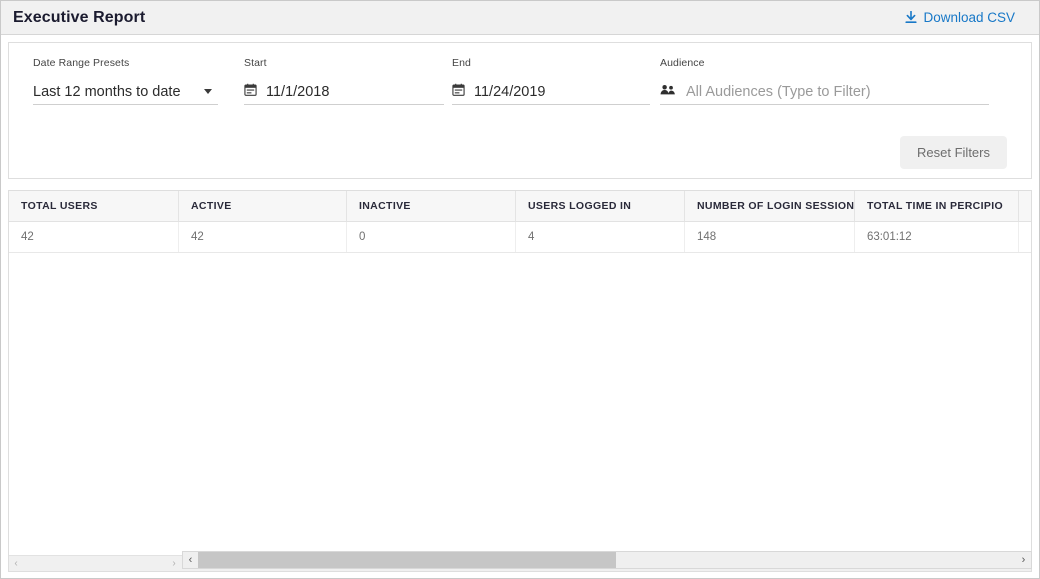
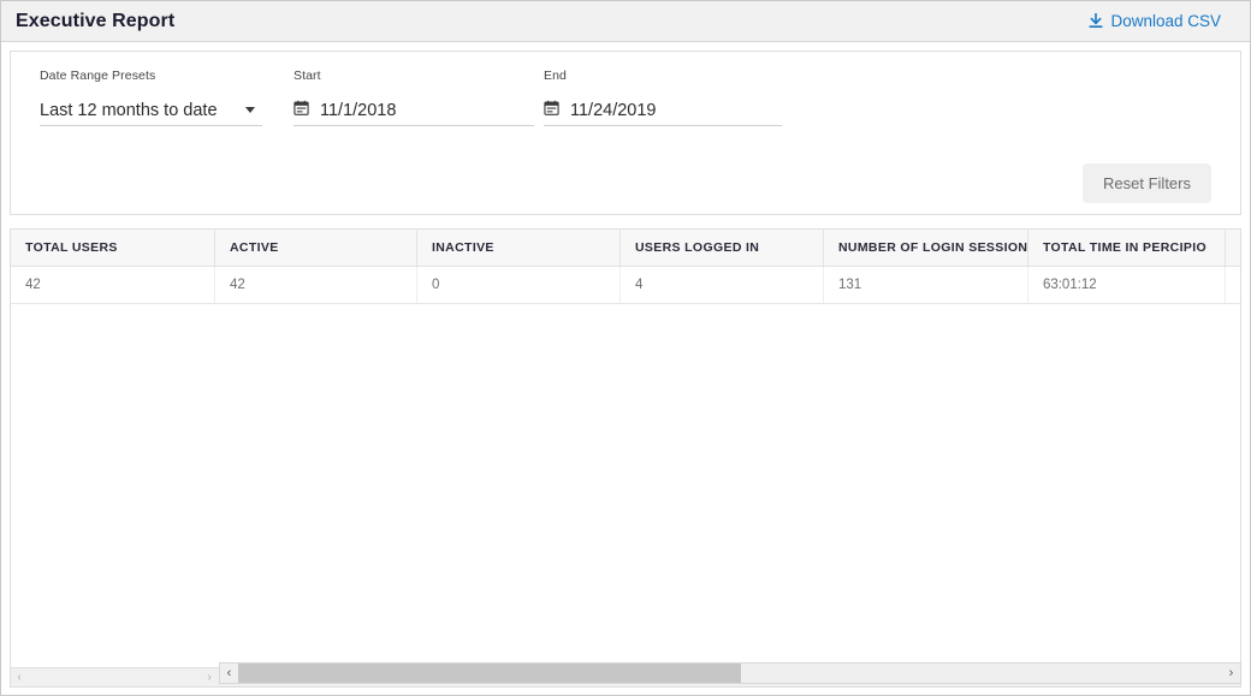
  Executive Report
  Download CSV
  Date Range Presets
  Last 12 months to date
  Start
  11/1/2018
  End
  11/24/2019
- Audience
- All Audiences (Type to Filter)
  Reset Filters
  TOTAL USERS
  ACTIVE
  INACTIVE
  USERS LOGGED IN
  NUMBER OF LOGIN SESSION
  TOTAL TIME IN PERCIPIO
  42
  42
  0
  4
- 148
+ 131
  63:01:12
  ‹
  ›
  ‹
  ›
